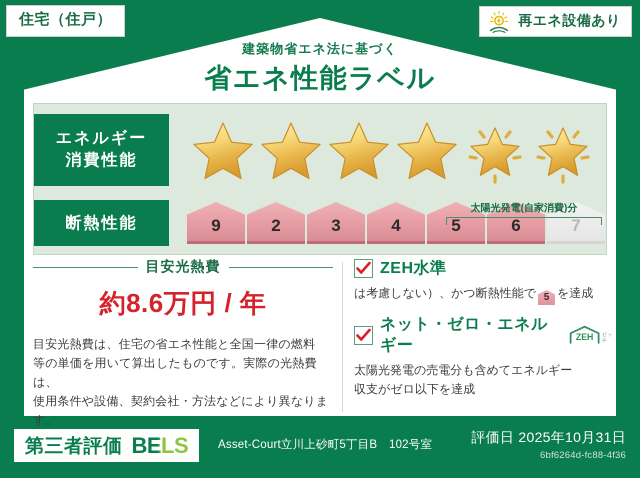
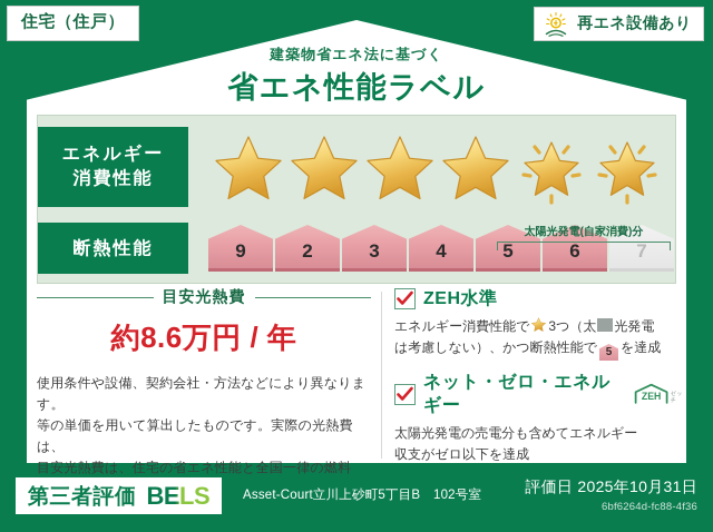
  住宅（住戸）
  再エネ設備あり
  建築物省エネ法に基づく
  省エネ性能ラベル
  太陽光発電(自家消費)分
  エネルギー
  消費性能
  断熱性能
  9
  2
  3
  4
  5
  6
  7
  目安光熱費
  約8.6万円 / 年
- 目安光熱費は、住宅の省エネ性能と全国一律の燃料
+ 使用条件や設備、契約会社・方法などにより異なります。
  等の単価を用いて算出したものです。実際の光熱費は、
- 使用条件や設備、契約会社・方法などにより異なります。
+ 目安光熱費は、住宅の省エネ性能と全国一律の燃料
  ZEH水準
+ エネルギー消費性能で 3つ（太 光発電
  は考慮しない）、かつ断熱性能で 5 を達成
  ネット・ゼロ・エネルギー
  ZEH
  太陽光発電の売電分も含めてエネルギー
  収支がゼロ以下を達成
  第三者評価
  BELS
  Asset-Court立川上砂町5丁目B 102号室
  評価日 2025年10月31日
  6bf6264d-fc88-4f36
